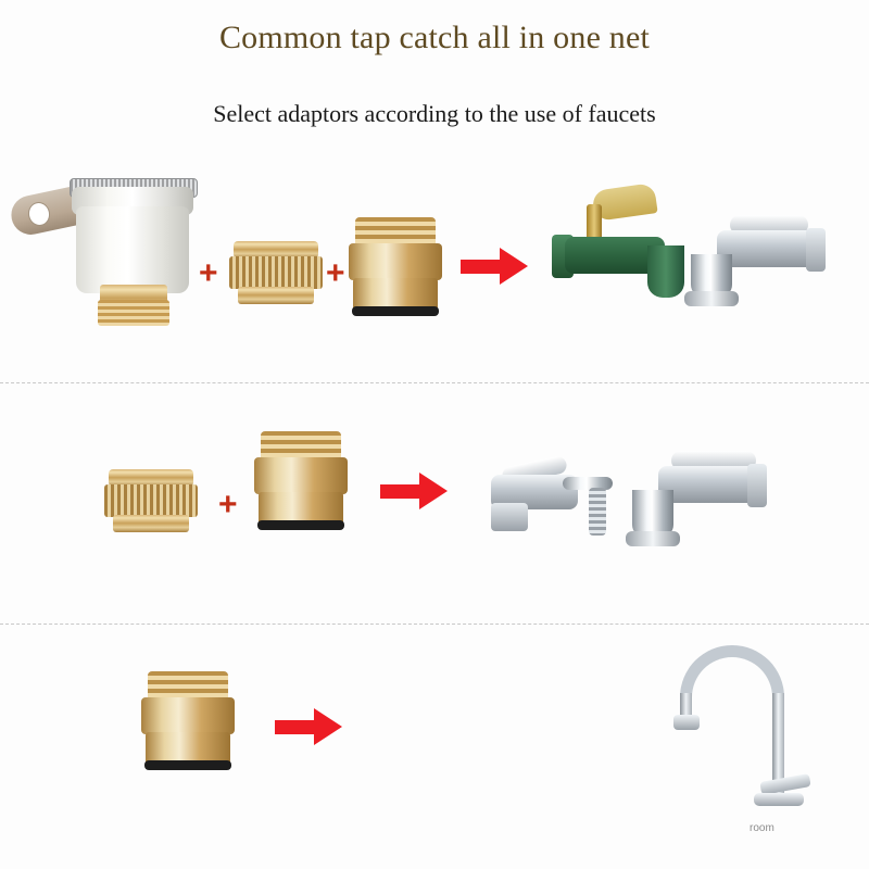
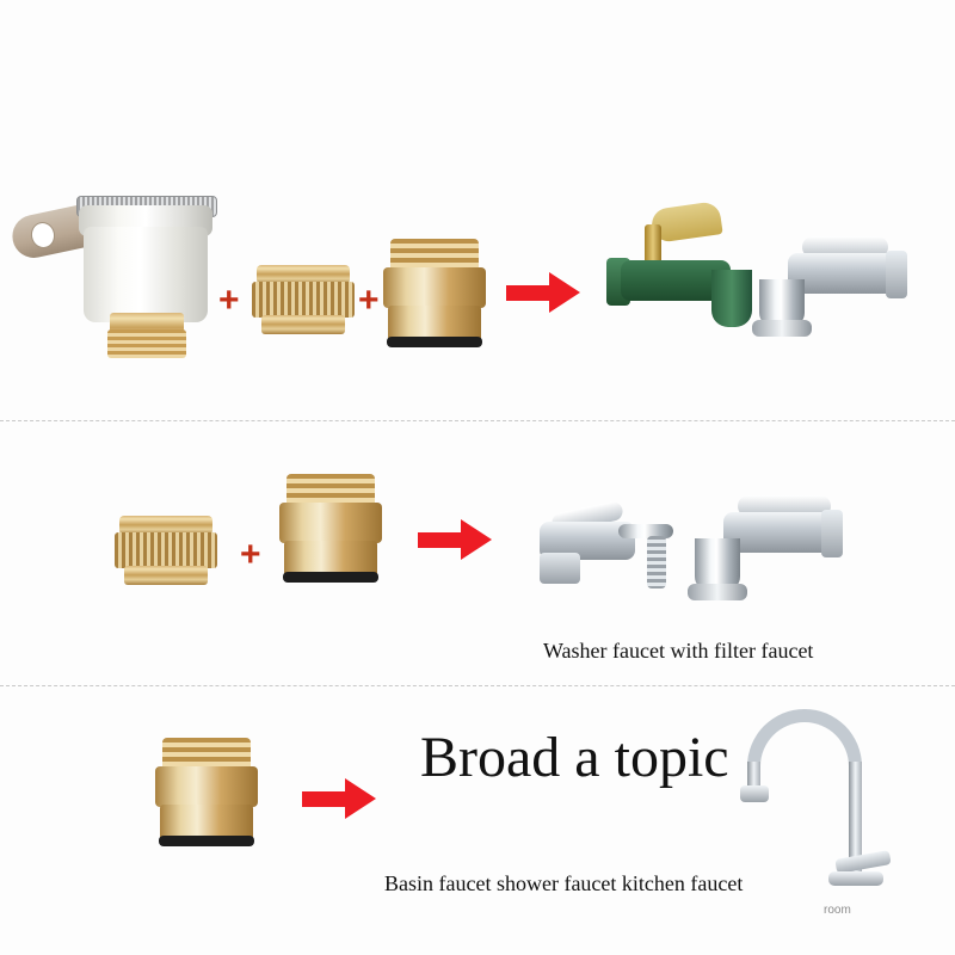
- Common tap catch all in one net
- Select adaptors according to the use of faucets
  +
  +
  +
+ Washer faucet with filter faucet
+ Broad a topic
+ Basin faucet shower faucet kitchen faucet
  room
